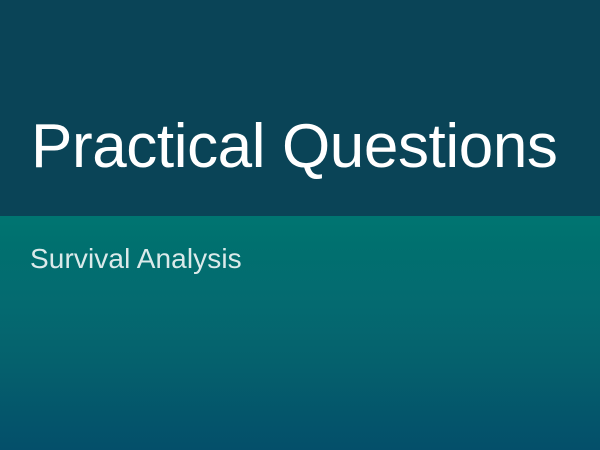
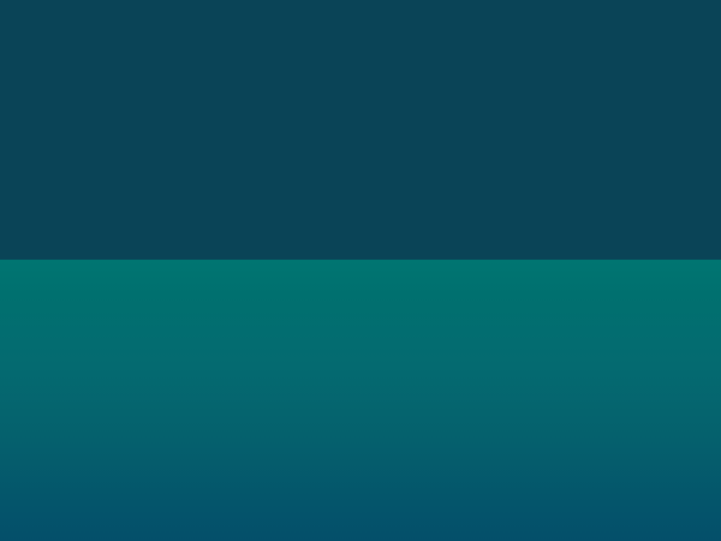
- Practical Questions
- Survival Analysis
